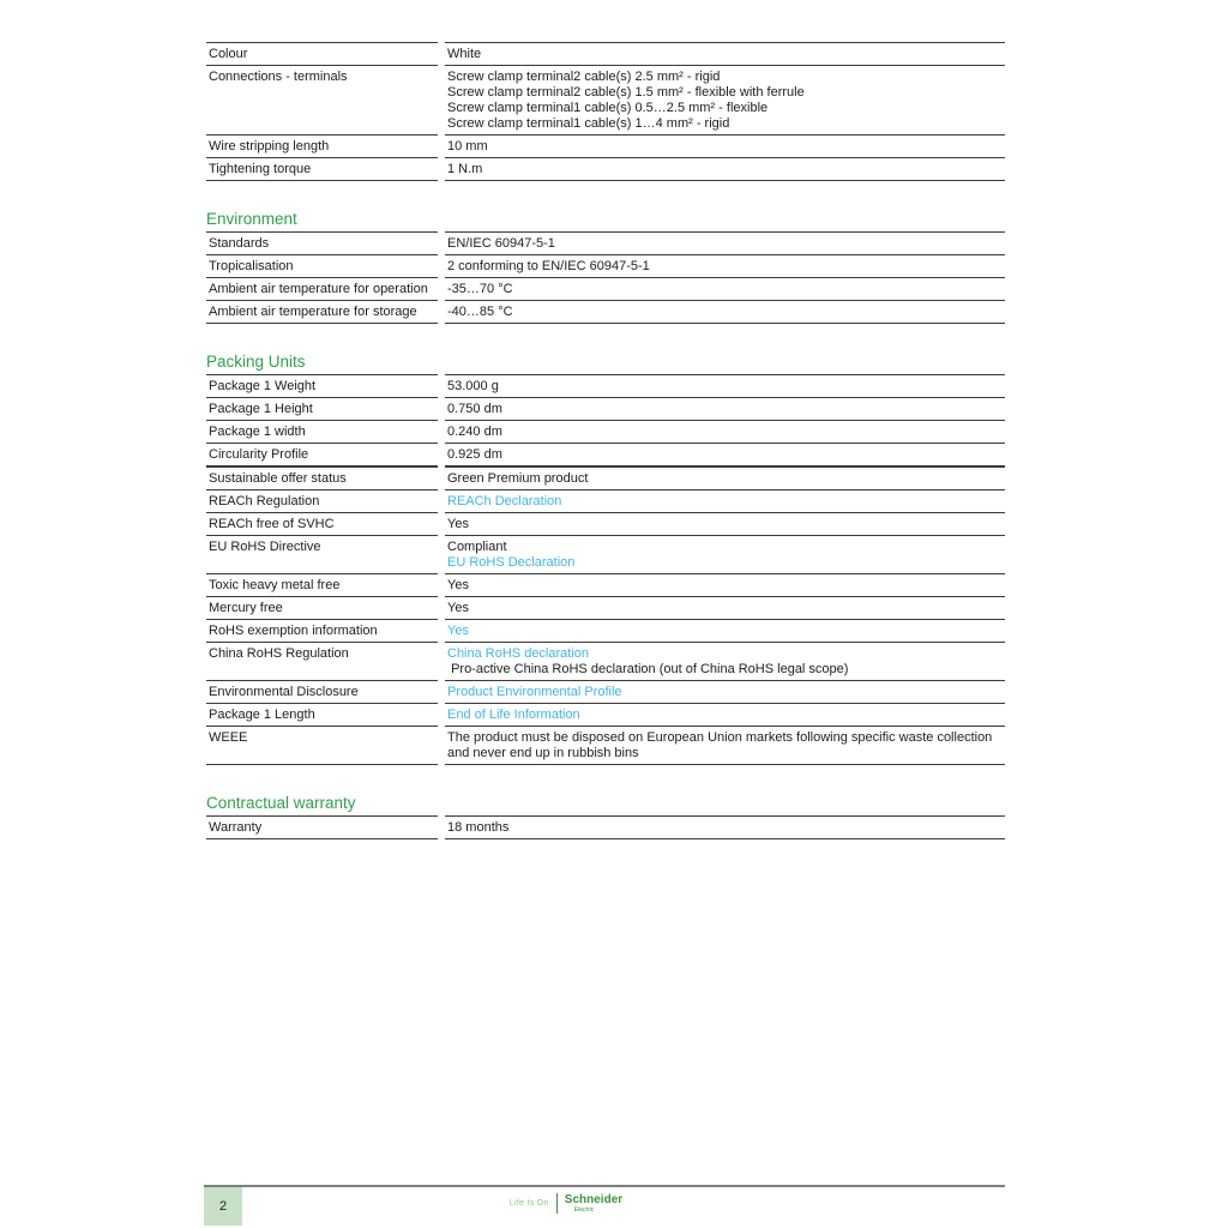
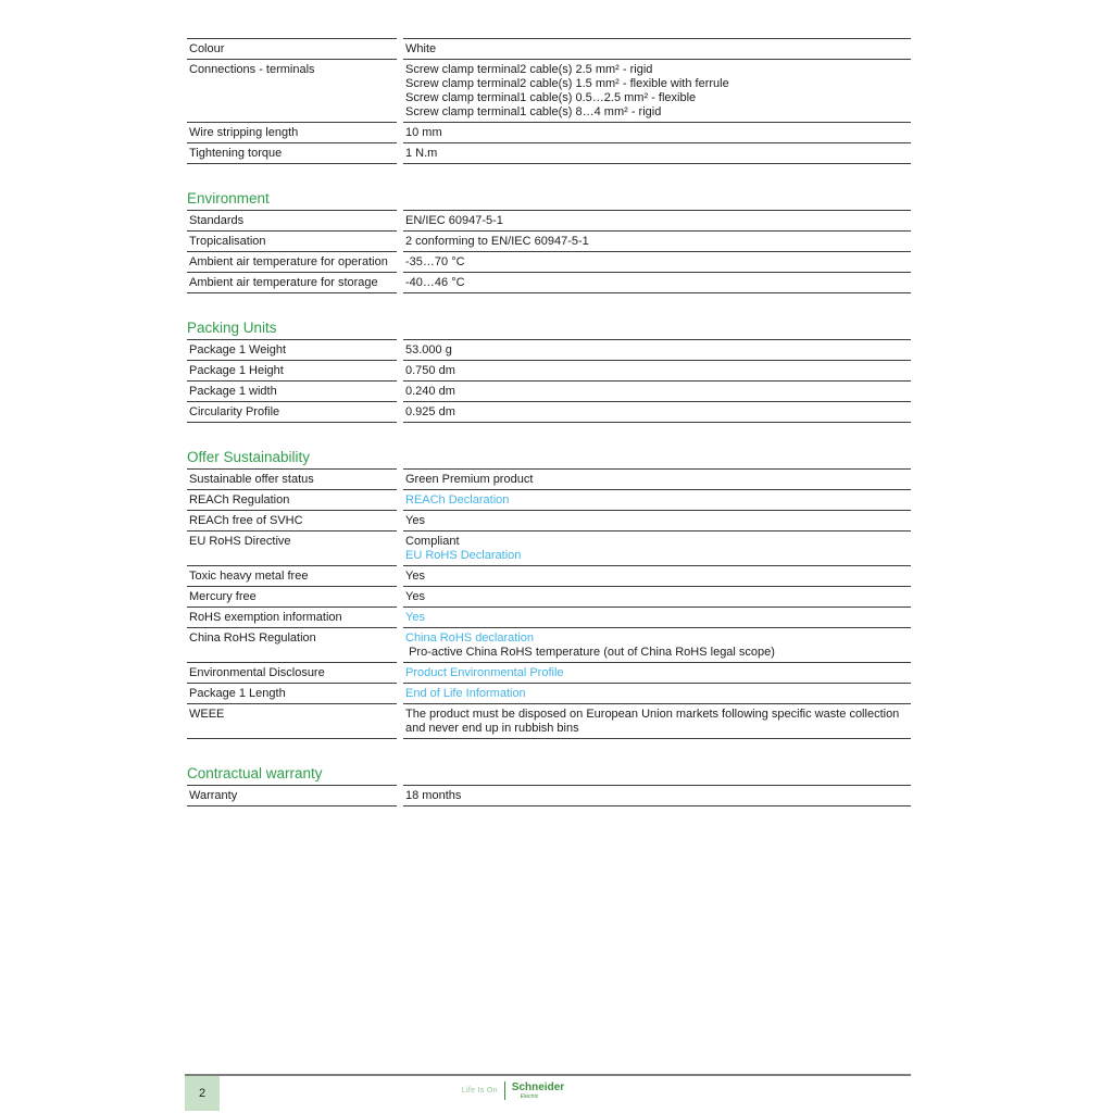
  Colour
  White
  Connections - terminals
  Screw clamp terminal2 cable(s) 2.5 mm² - rigid
  Screw clamp terminal2 cable(s) 1.5 mm² - flexible with ferrule
  Screw clamp terminal1 cable(s) 0.5…2.5 mm² - flexible
- Screw clamp terminal1 cable(s) 1…4 mm² - rigid
+ Screw clamp terminal1 cable(s) 8…4 mm² - rigid
  Wire stripping length
  10 mm
  Tightening torque
  1 N.m
  Environment
  Standards
  EN/IEC 60947-5-1
  Tropicalisation
  2 conforming to EN/IEC 60947-5-1
  Ambient air temperature for operation
  -35…70 °C
  Ambient air temperature for storage
- -40…85 °C
+ -40…46 °C
  Packing Units
  Package 1 Weight
  53.000 g
  Package 1 Height
  0.750 dm
  Package 1 width
  0.240 dm
  Circularity Profile
  0.925 dm
+ Offer Sustainability
  Sustainable offer status
  Green Premium product
  REACh Regulation
  REACh Declaration
  REACh free of SVHC
  Yes
  EU RoHS Directive
  Compliant
  EU RoHS Declaration
  Toxic heavy metal free
  Yes
  Mercury free
  Yes
  RoHS exemption information
  Yes
  China RoHS Regulation
  China RoHS declaration
- Pro-active China RoHS declaration (out of China RoHS legal scope)
+ Pro-active China RoHS temperature (out of China RoHS legal scope)
  Environmental Disclosure
  Product Environmental Profile
  Package 1 Length
  End of Life Information
  WEEE
  The product must be disposed on European Union markets following specific waste collection and never end up in rubbish bins
  Contractual warranty
  Warranty
  18 months
  2
  Schneider
